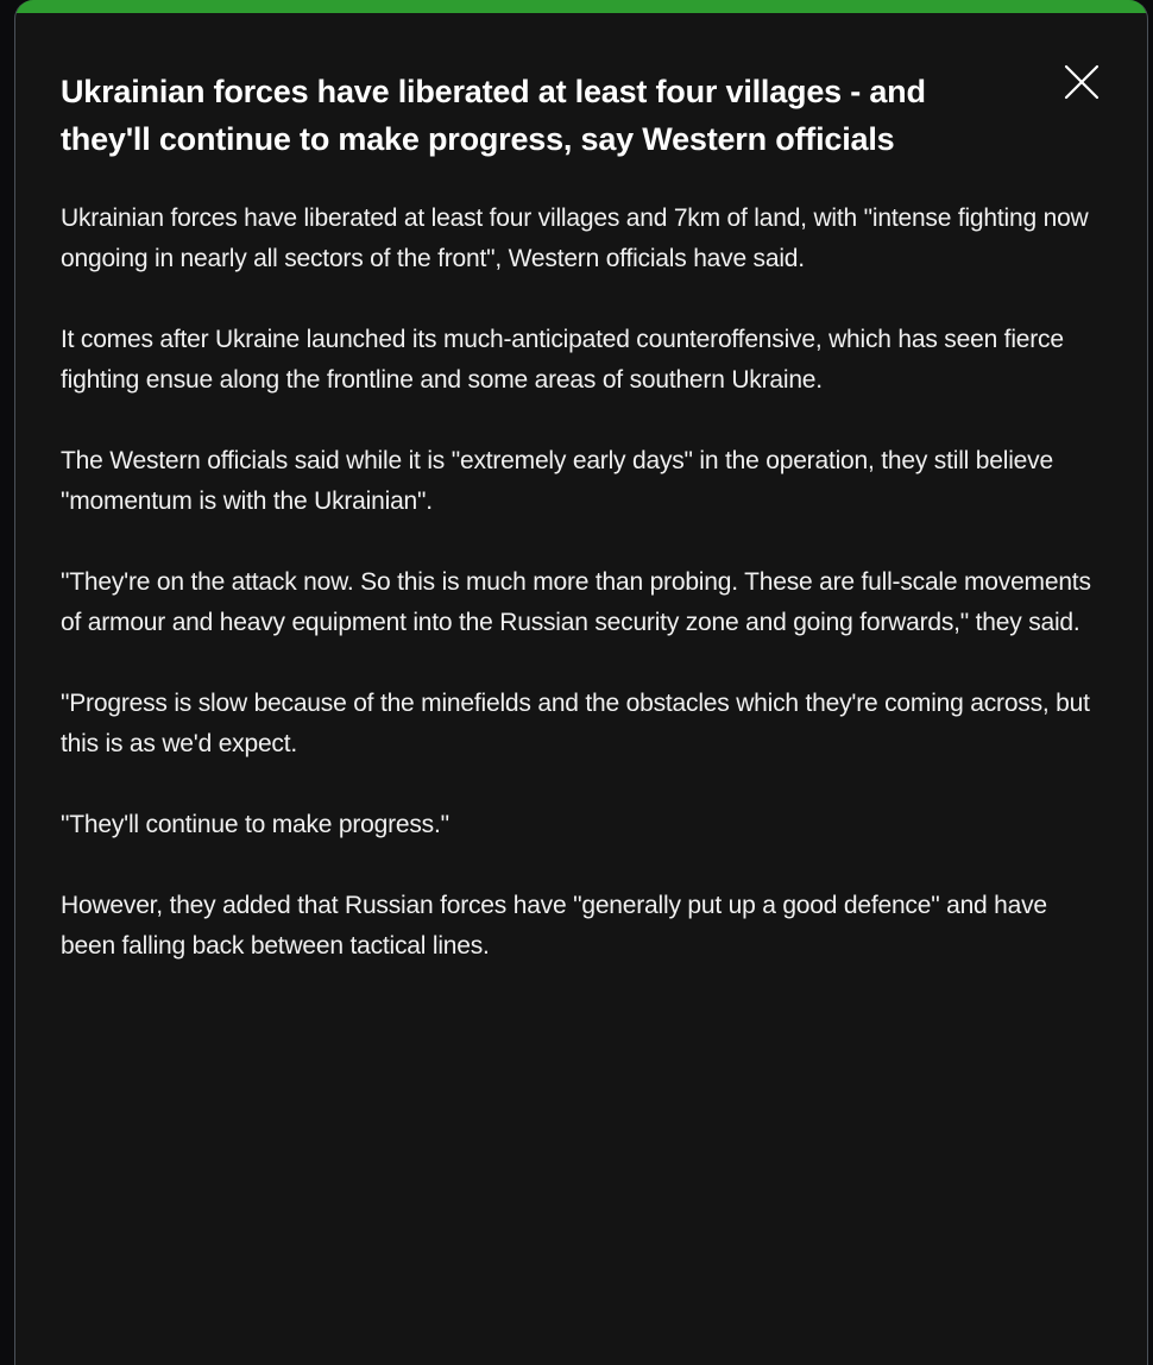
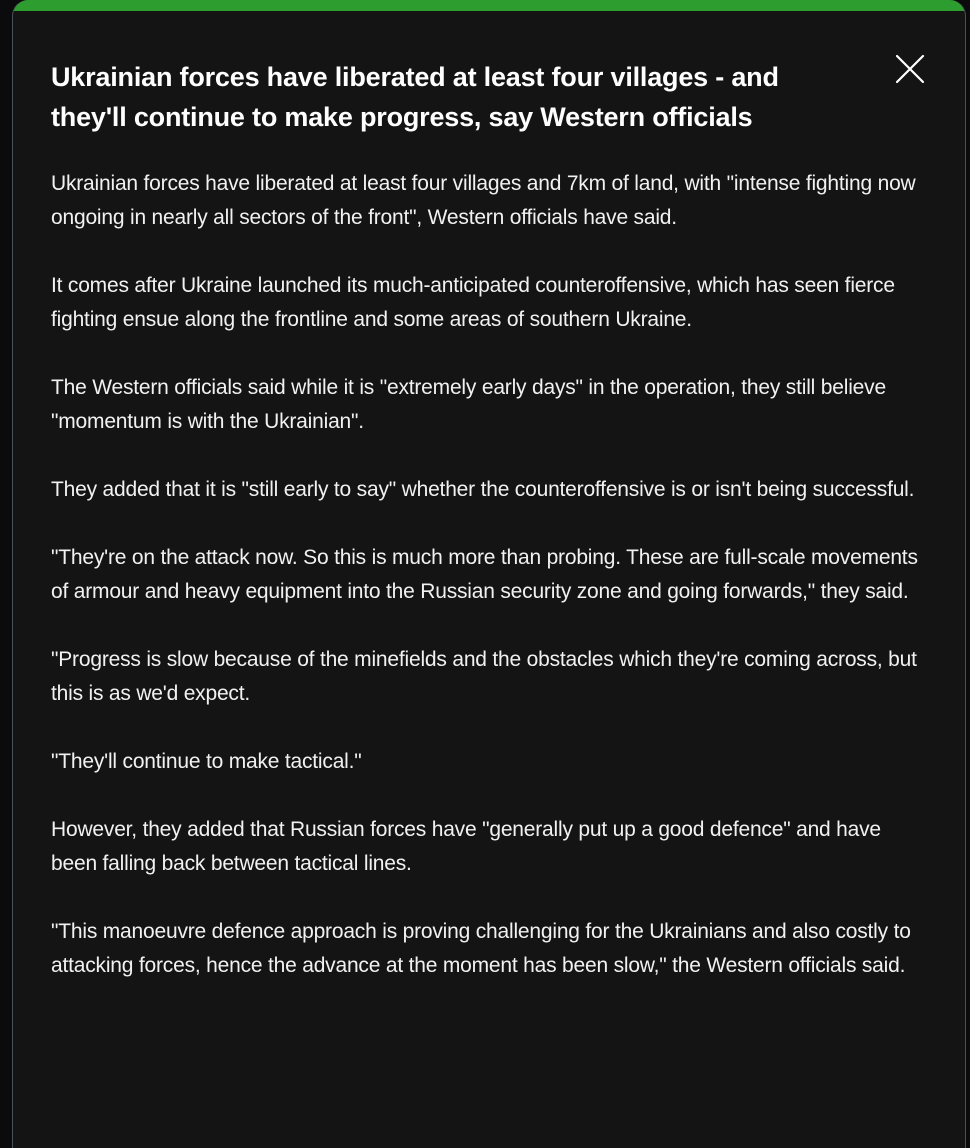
  Ukrainian forces have liberated at least four villages - and they'll continue to make progress, say Western officials
  Ukrainian forces have liberated at least four villages and 7km of land, with "intense fighting now ongoing in nearly all sectors of the front", Western officials have said.
  It comes after Ukraine launched its much-anticipated counteroffensive, which has seen fierce fighting ensue along the frontline and some areas of southern Ukraine.
  The Western officials said while it is "extremely early days" in the operation, they still believe "momentum is with the Ukrainian".
+ They added that it is "still early to say" whether the counteroffensive is or isn't being successful.
  "They're on the attack now. So this is much more than probing. These are full-scale movements of armour and heavy equipment into the Russian security zone and going forwards," they said.
  "Progress is slow because of the minefields and the obstacles which they're coming across, but this is as we'd expect.
- "They'll continue to make progress."
+ "They'll continue to make tactical."
  However, they added that Russian forces have "generally put up a good defence" and have been falling back between tactical lines.
+ "This manoeuvre defence approach is proving challenging for the Ukrainians and also costly to attacking forces, hence the advance at the moment has been slow," the Western officials said.
